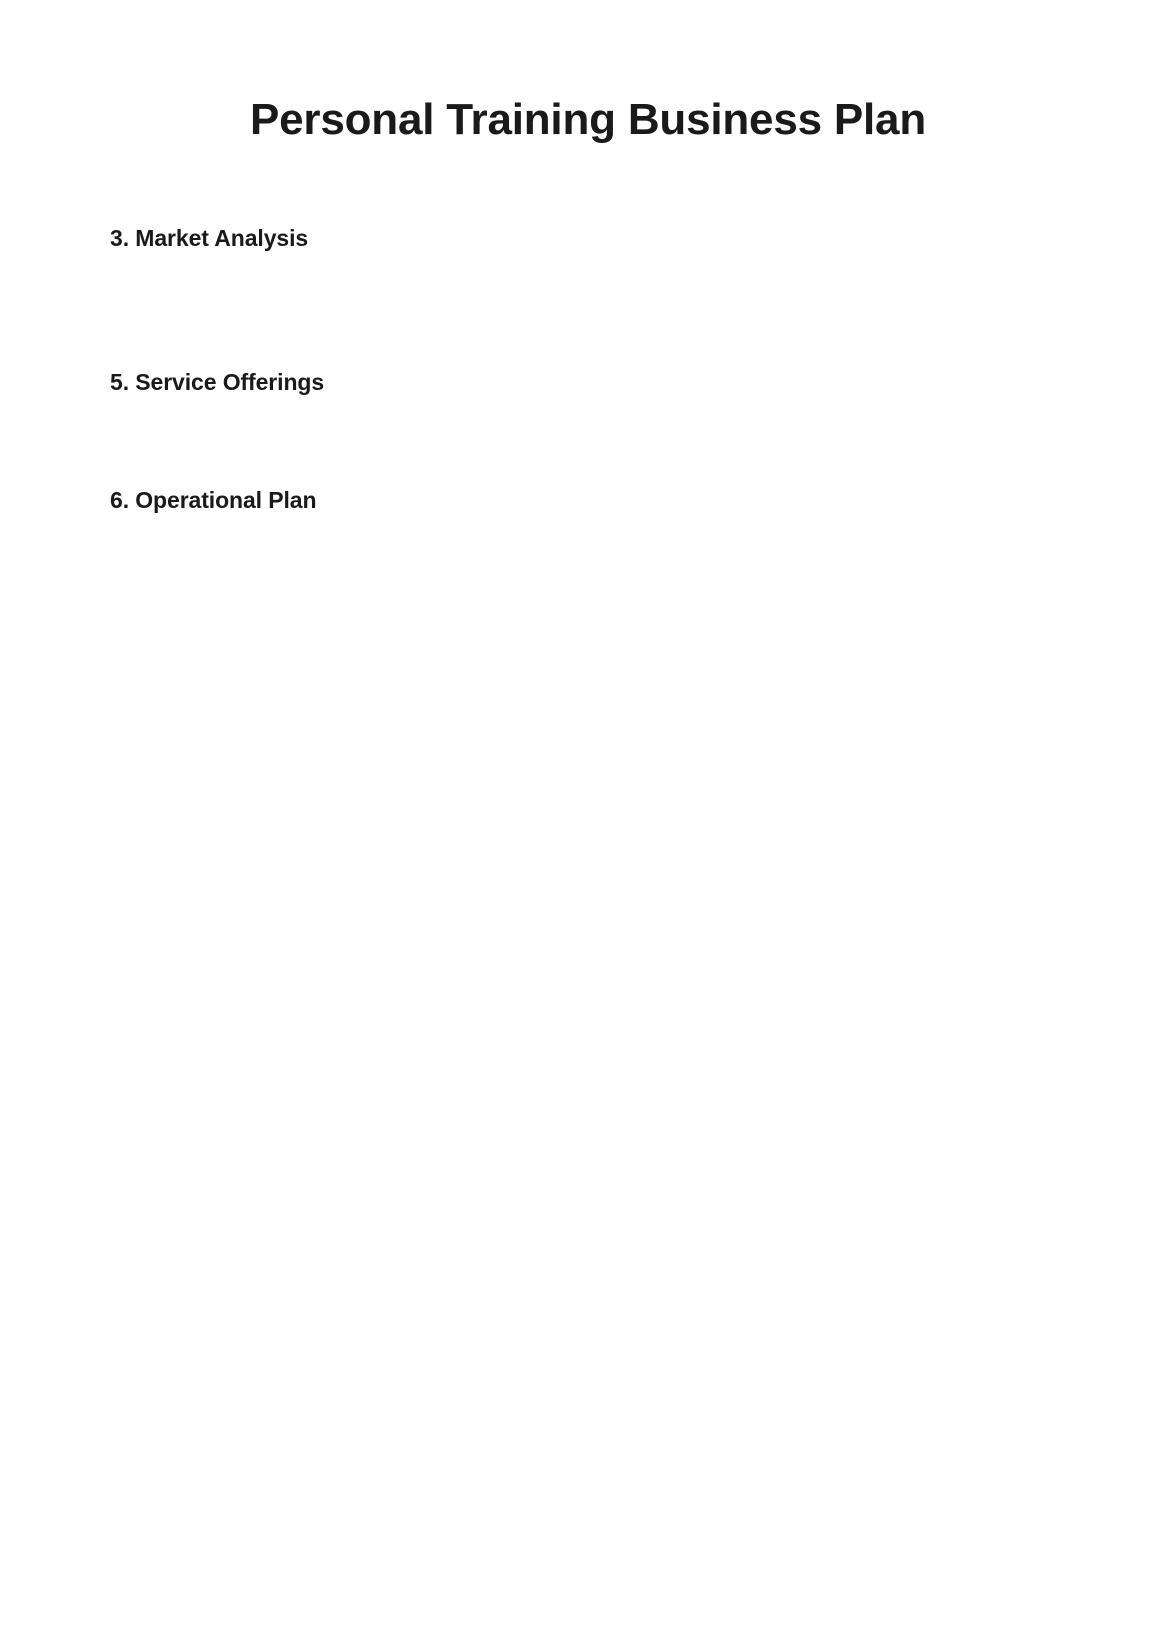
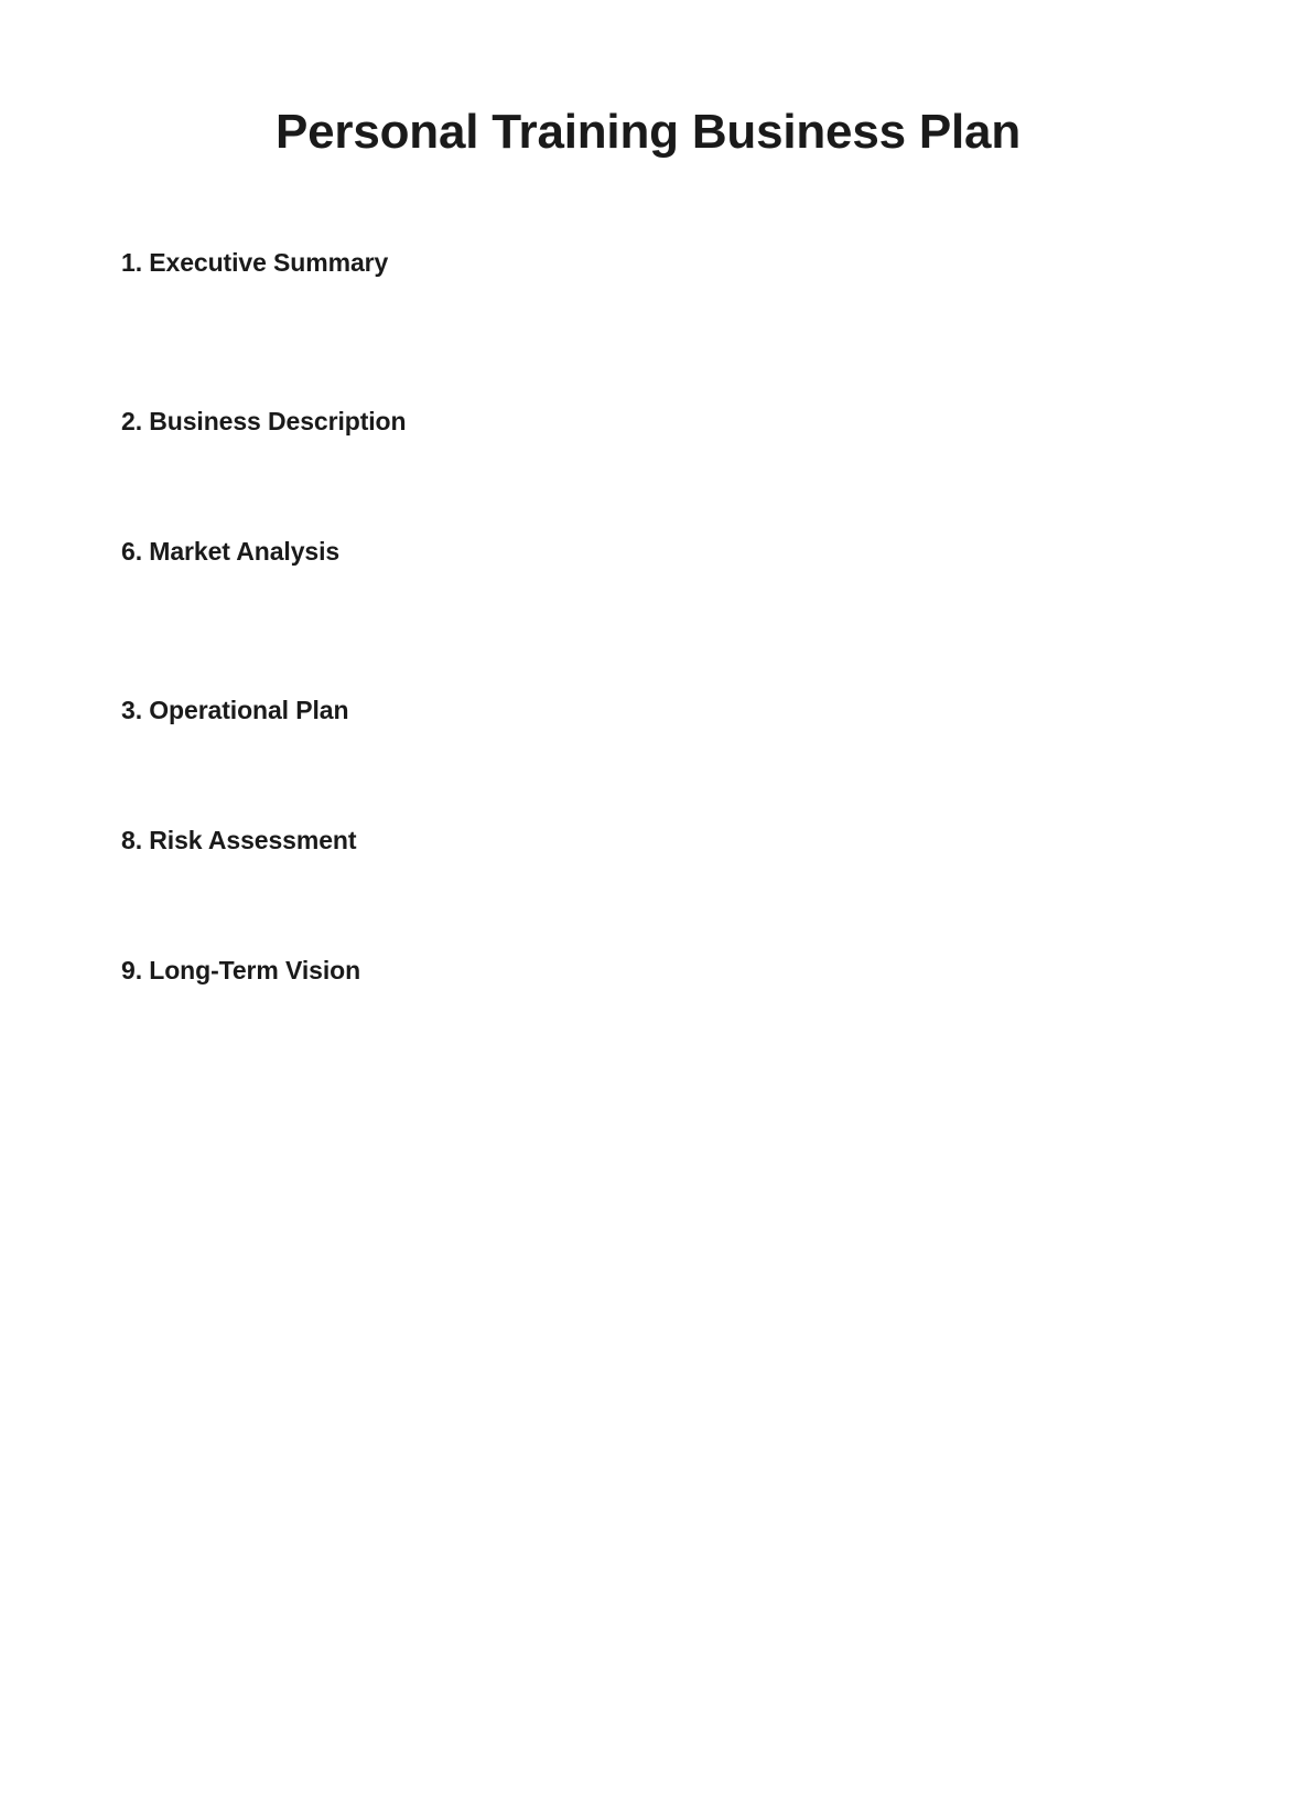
  Personal Training Business Plan
+ 1. Executive Summary
+ 2. Business Description
- 3. Market Analysis
+ 6. Market Analysis
- 5. Service Offerings
- 6. Operational Plan
+ 3. Operational Plan
+ 8. Risk Assessment
+ 9. Long-Term Vision
